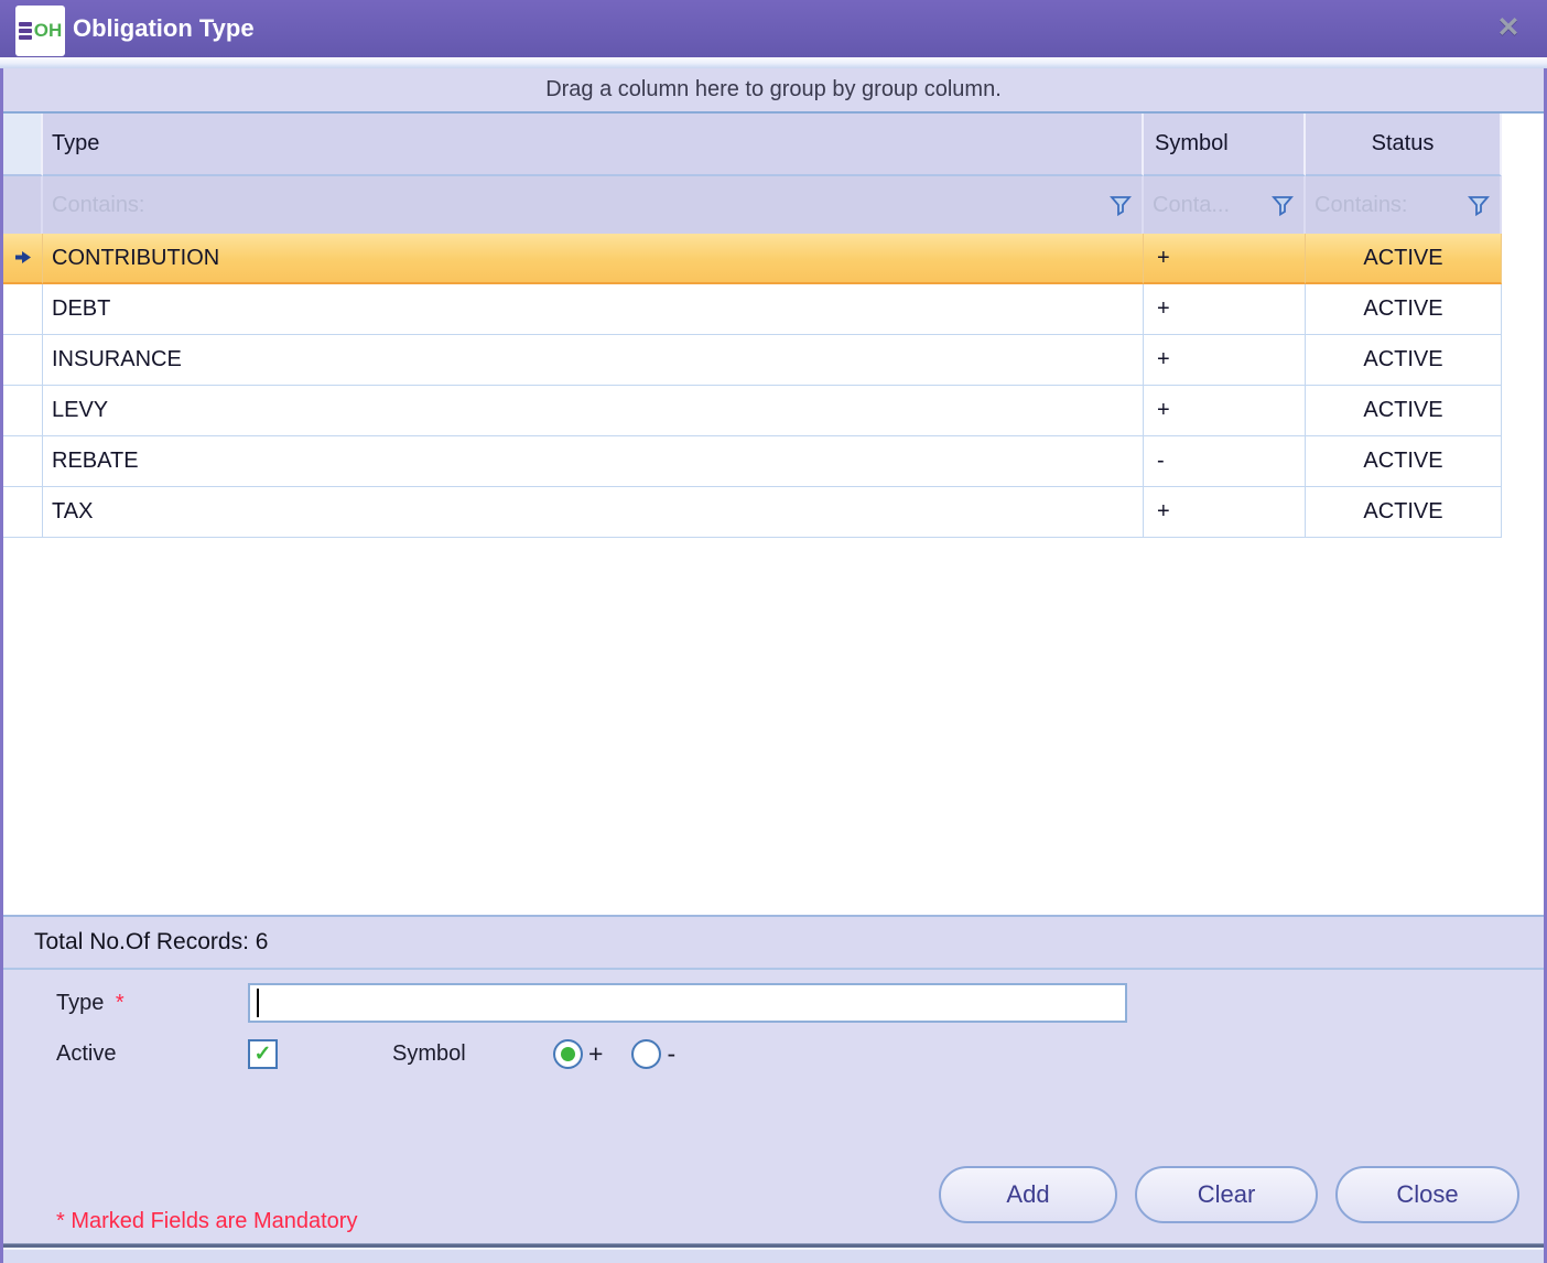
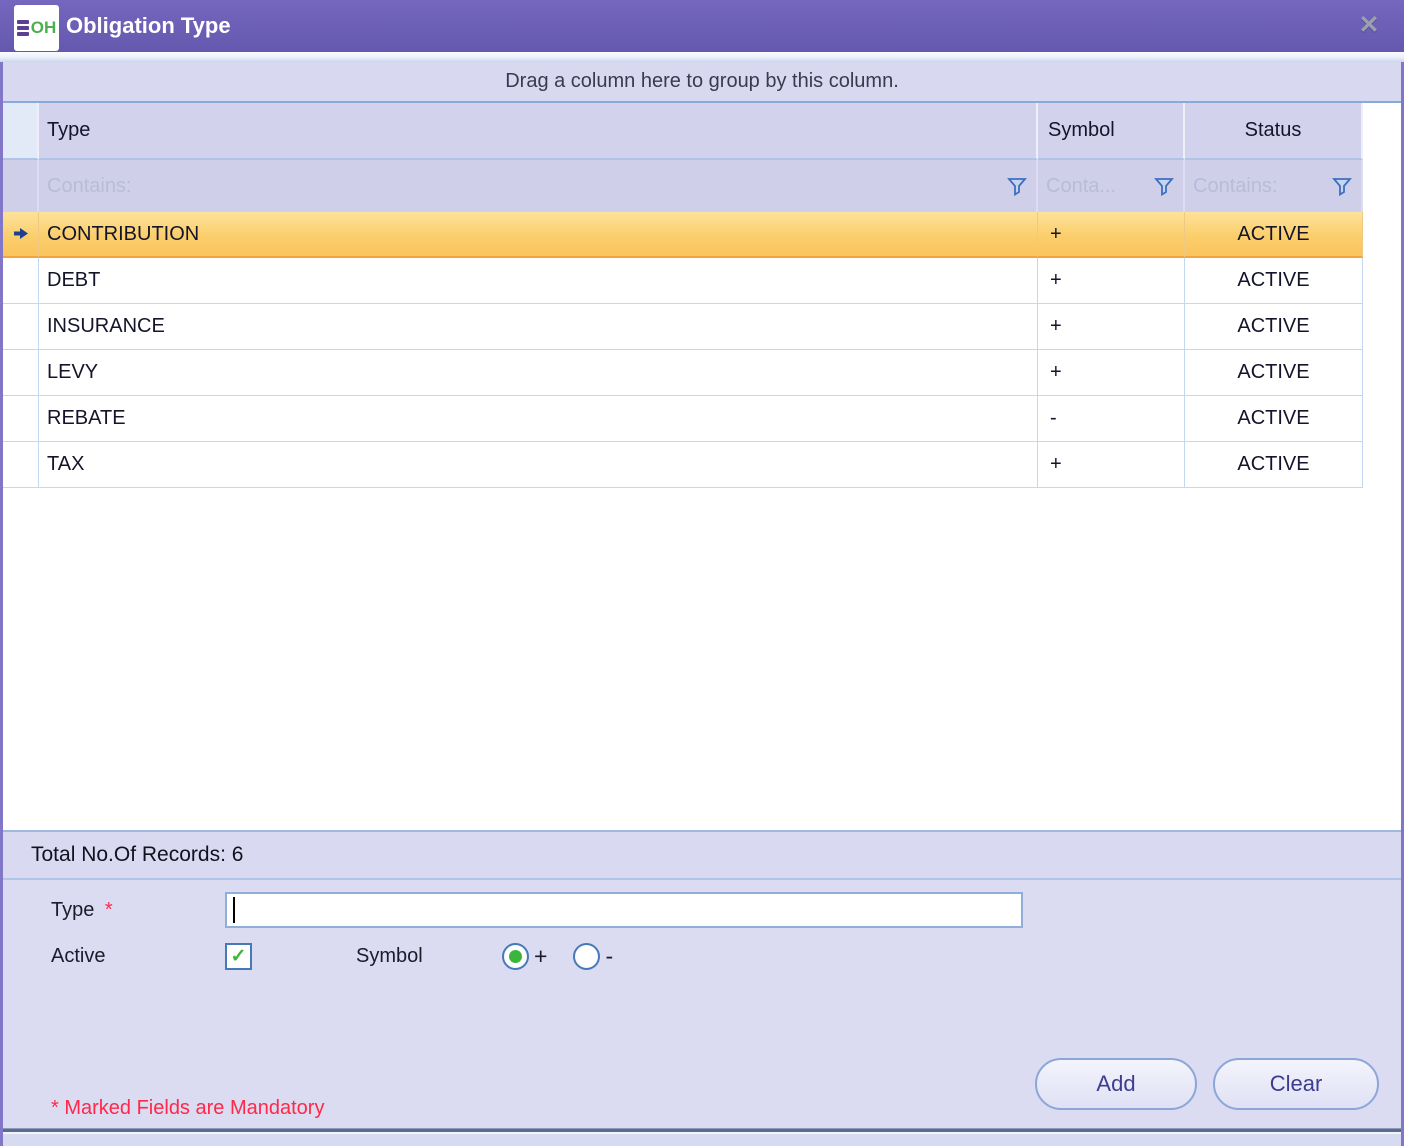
  OH
  Obligation Type
  ✕
- Drag a column here to group by group column.
+ Drag a column here to group by this column.
  Type
  Symbol
  Status
  CONTRIBUTION
  +
  ACTIVE
  DEBT
  +
  ACTIVE
  INSURANCE
  +
  ACTIVE
  LEVY
  +
  ACTIVE
  REBATE
  -
  ACTIVE
  TAX
  +
  ACTIVE
  Total No.Of Records: 6
  Type *
  Active
  ✓
  Symbol
  +
  -
  * Marked Fields are Mandatory
  Add
  Clear
- Close
